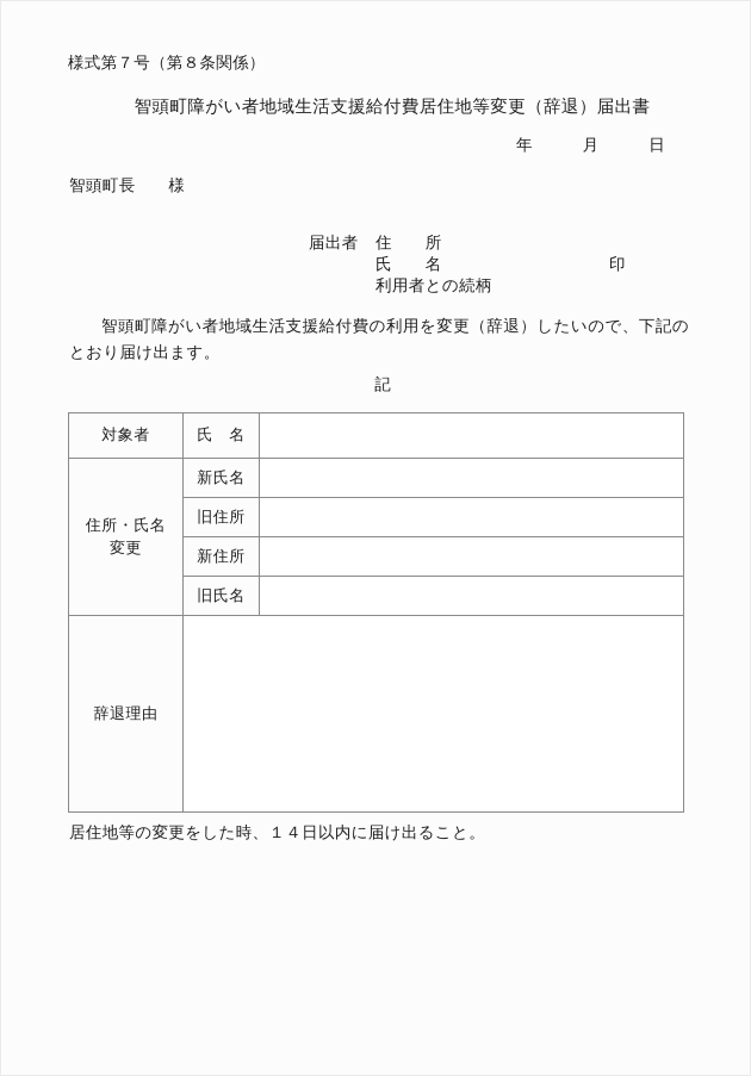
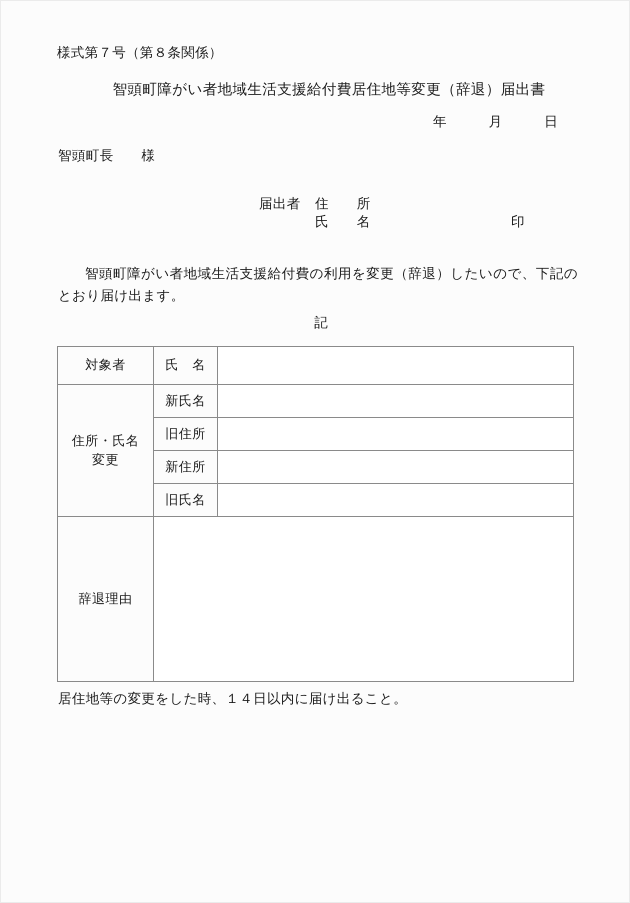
  様式第７号（第８条関係）
  智頭町障がい者地域生活支援給付費居住地等変更（辞退）届出書
  年 月 日
  智頭町長 様
  届出者
  住 所
  氏 名
  印
- 利用者との続柄
  智頭町障がい者地域生活支援給付費の利用を変更（辞退）したいので、下記のとおり届け出ます。
  記
  対象者	氏 名
  住所・氏名 変更	新氏名
  旧住所
  新住所
  旧氏名
  辞退理由
  居住地等の変更をした時、１４日以内に届け出ること。
